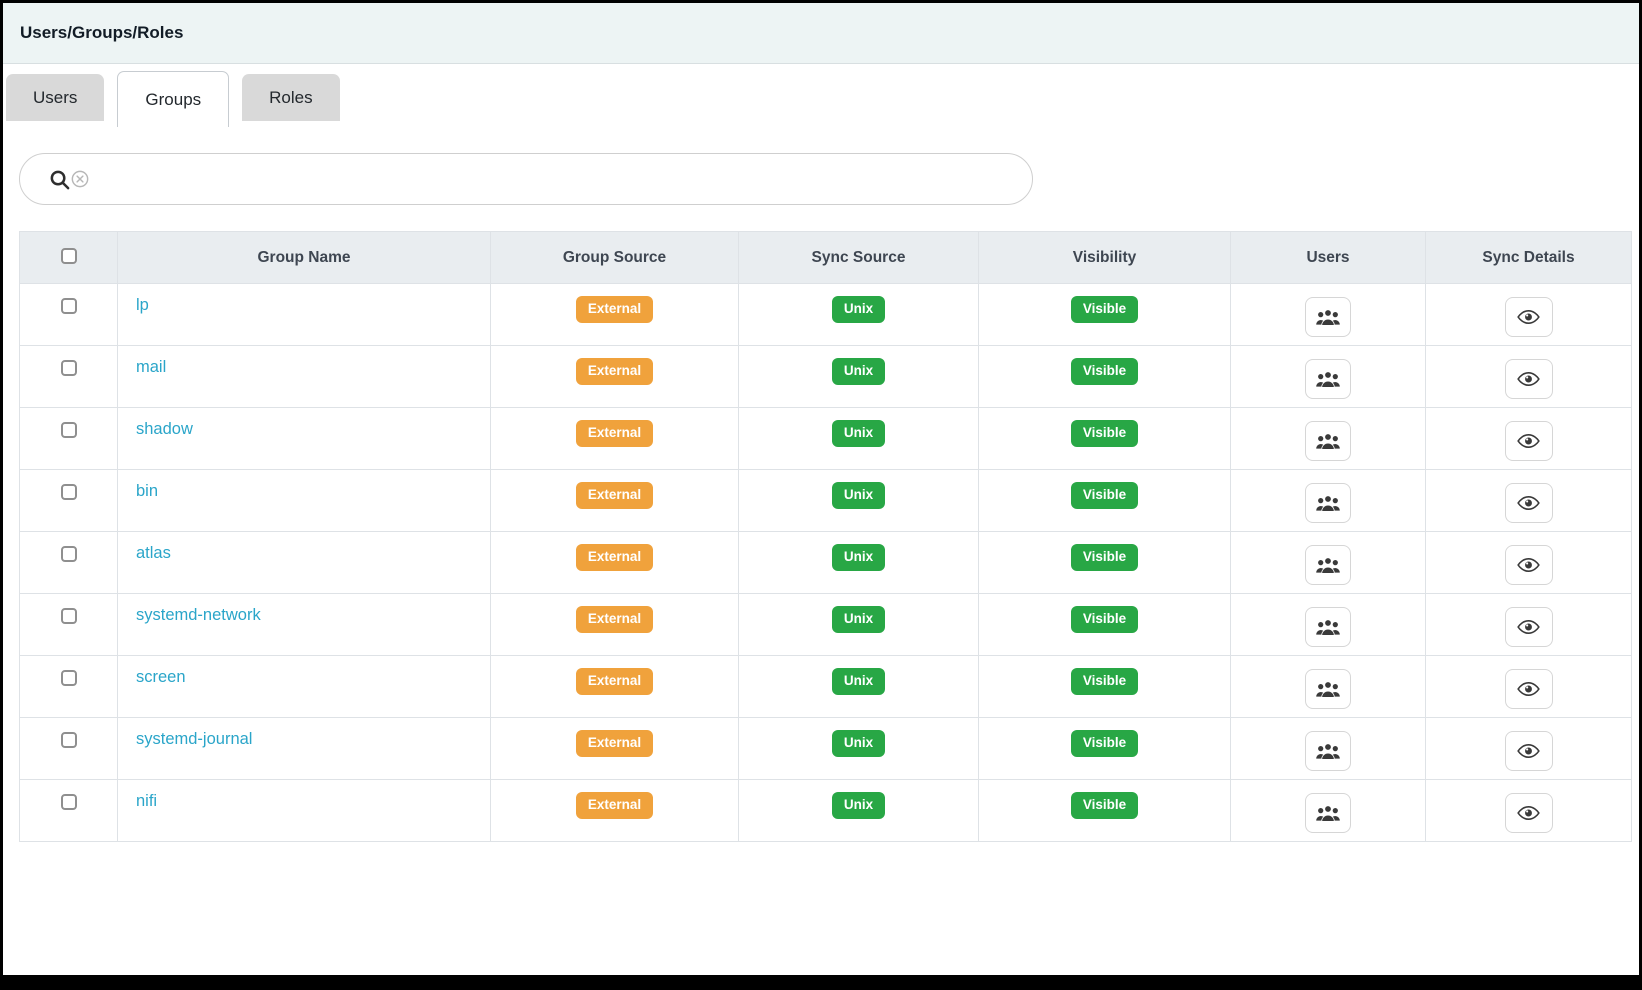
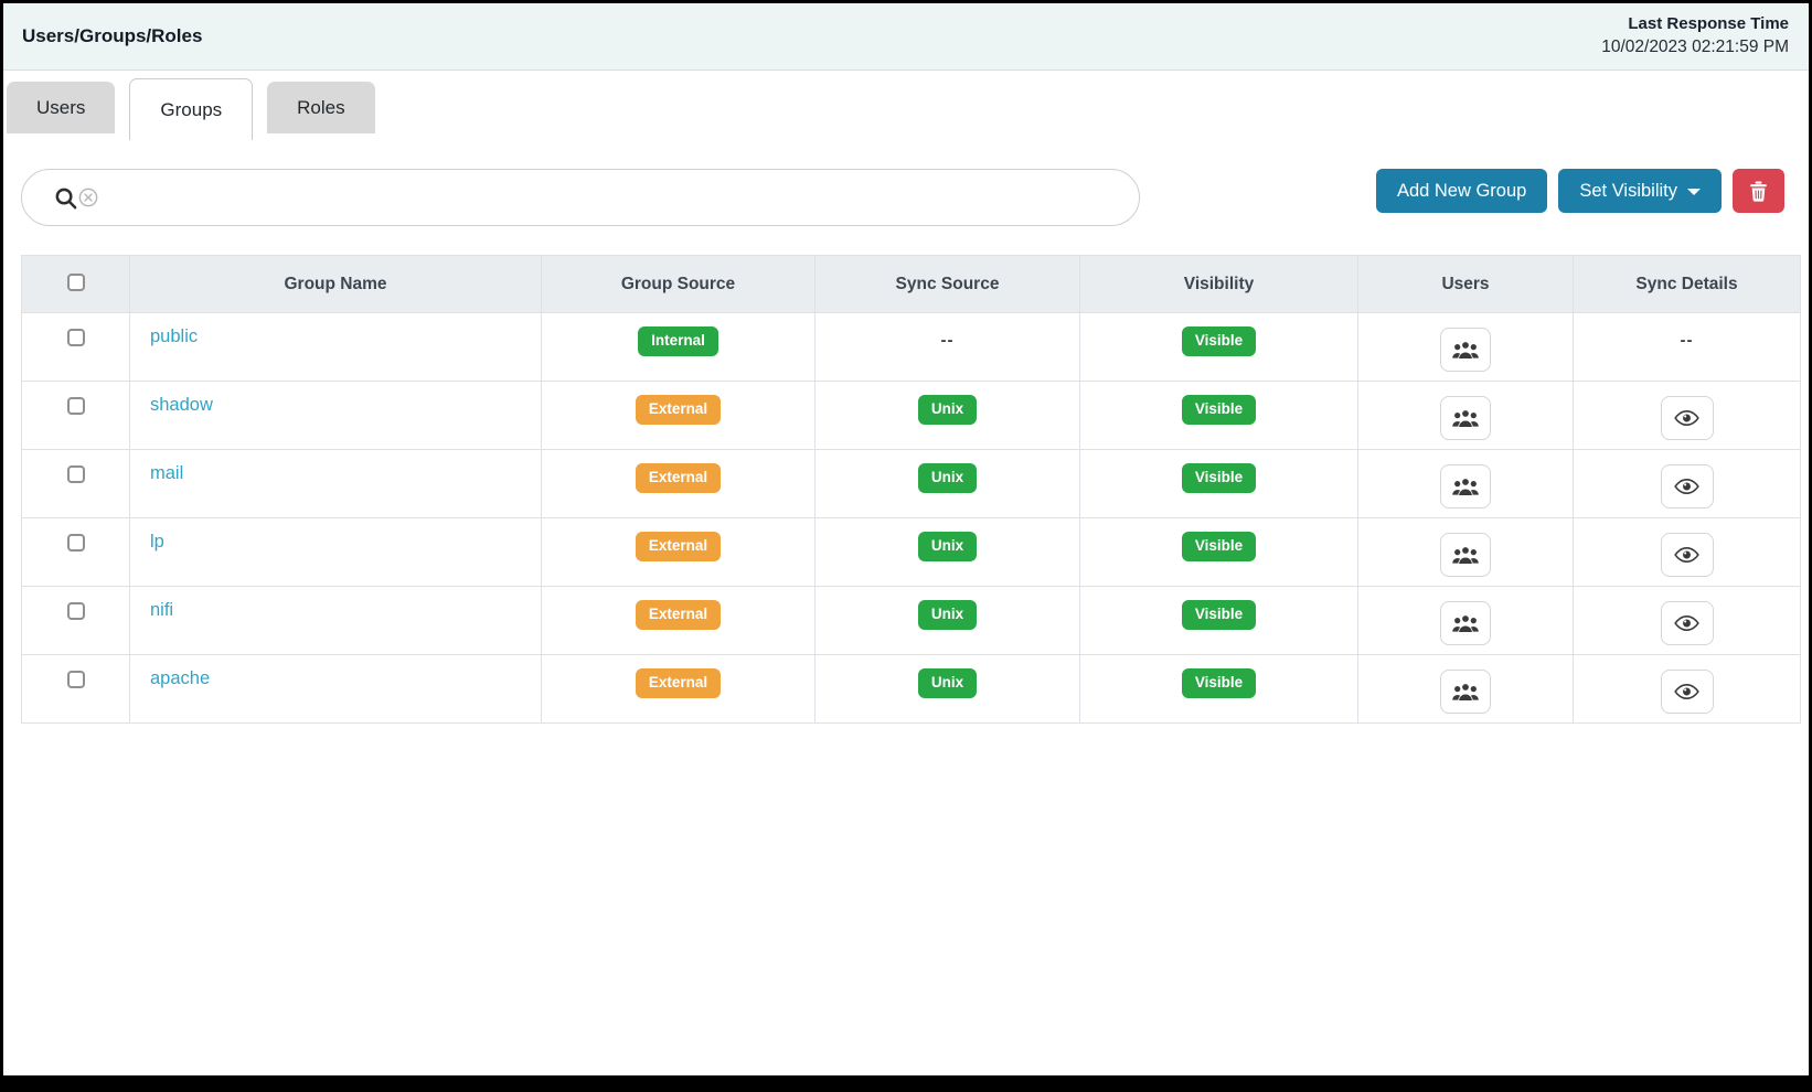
  Users/Groups/Roles
+ Last Response Time
+ 10/02/2023 02:21:59 PM
  Users
  Groups
  Roles
+ Add New Group
+ Set Visibility
  	Group Name	Group Source	Sync Source	Visibility	Users	Sync Details
+ 	public	Internal	--	Visible		--
- 	lp	External	Unix	Visible
+ 	shadow	External	Unix	Visible
  	mail	External	Unix	Visible
- 	shadow	External	Unix	Visible
+ 	lp	External	Unix	Visible
- 	bin	External	Unix	Visible
- 	atlas	External	Unix	Visible
- 	systemd-network	External	Unix	Visible
- 	screen	External	Unix	Visible
- 	systemd-journal	External	Unix	Visible
  	nifi	External	Unix	Visible
+ 	apache	External	Unix	Visible
